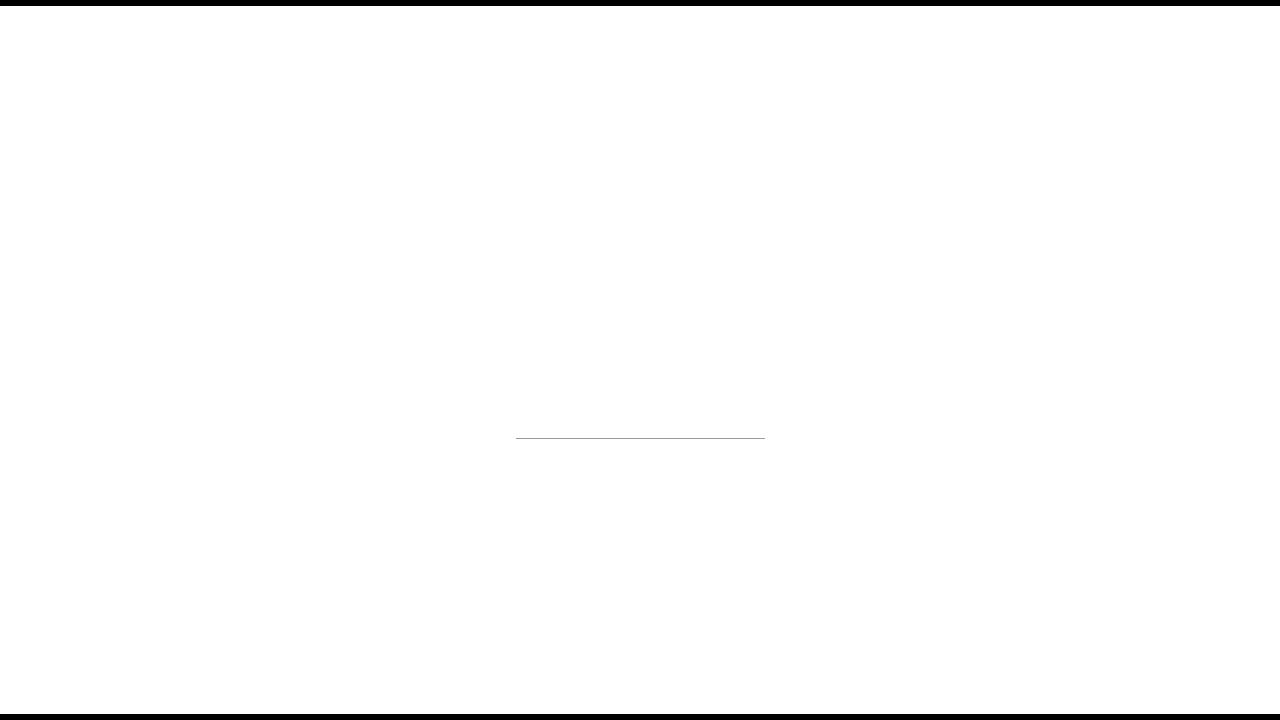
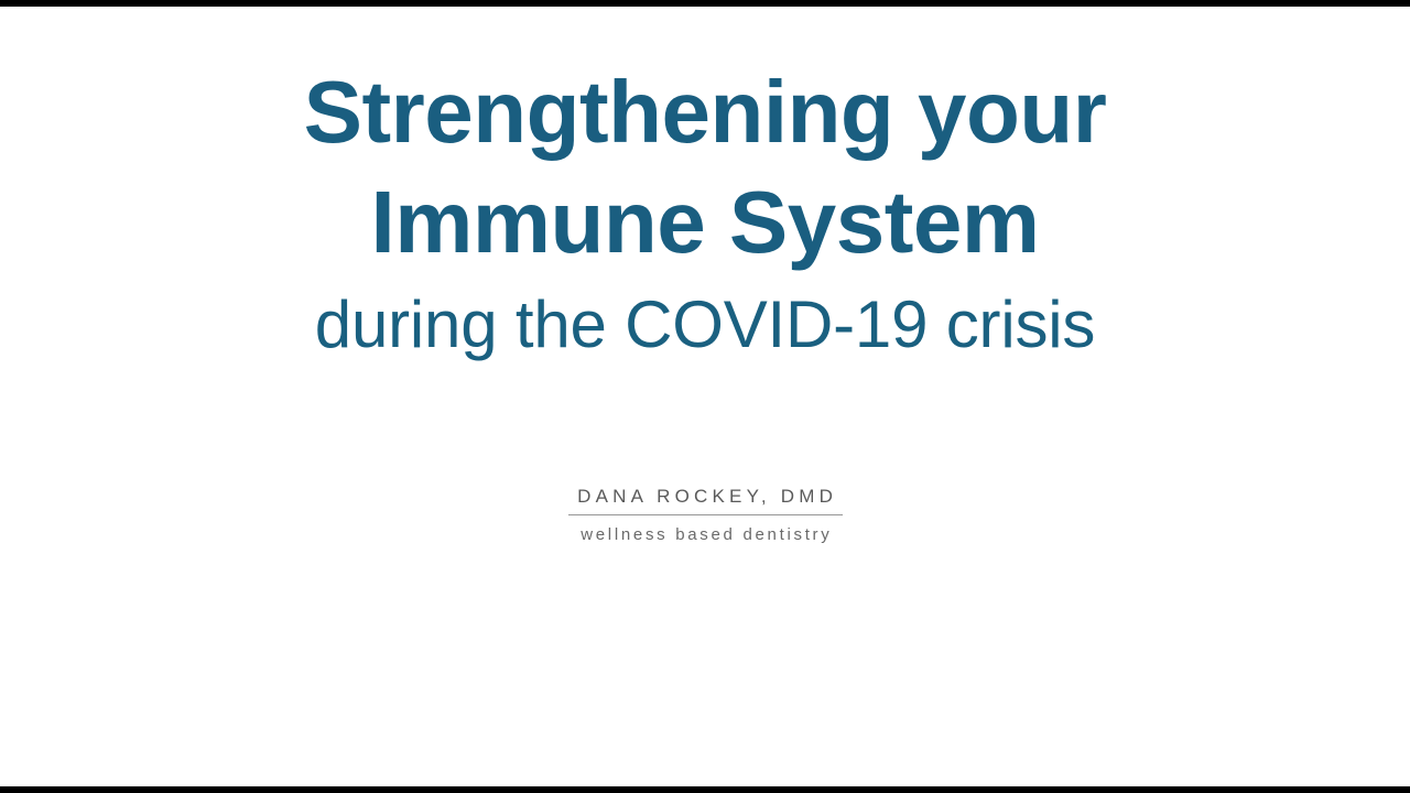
+ Strengthening your
+ Immune System
+ during the COVID-19 crisis
+ DANA ROCKEY, DMD
+ wellness based dentistry
